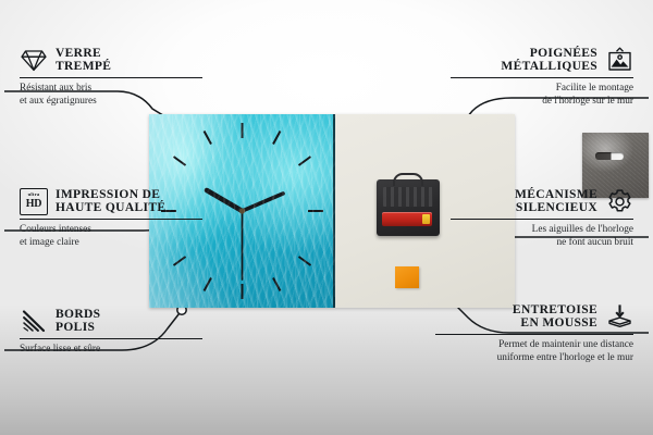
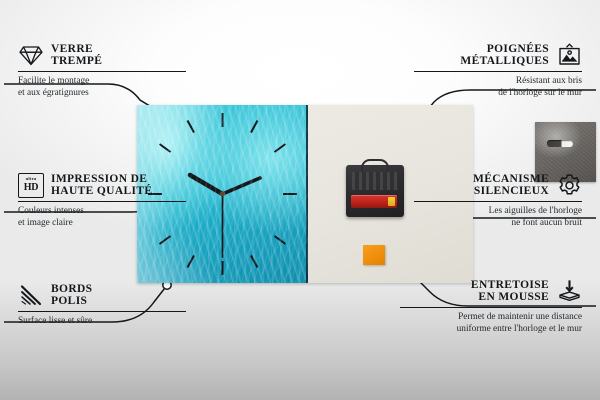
  VERRE
  TREMPÉ
- Résistant aux bris
+ Facilite le montage
  et aux égratignures
  HD
  IMPRESSION DE
  HAUTE QUALITÉ
  Couleurs intenses
  et image claire
  BORDS
  POLIS
  Surface lisse et sûre
  POIGNÉES
  MÉTALLIQUES
- Facilite le montage
+ Résistant aux bris
  de l'horloge sur le mur
  MÉCANISME
  SILENCIEUX
  Les aiguilles de l'horloge
  ne font aucun bruit
  ENTRETOISE
  EN MOUSSE
  Permet de maintenir une distance
  uniforme entre l'horloge et le mur
